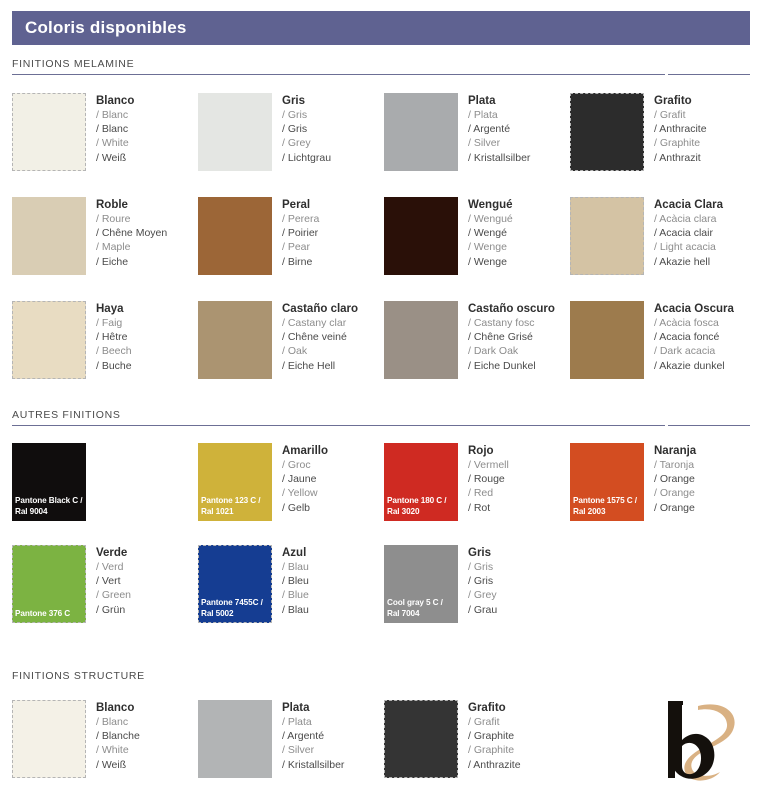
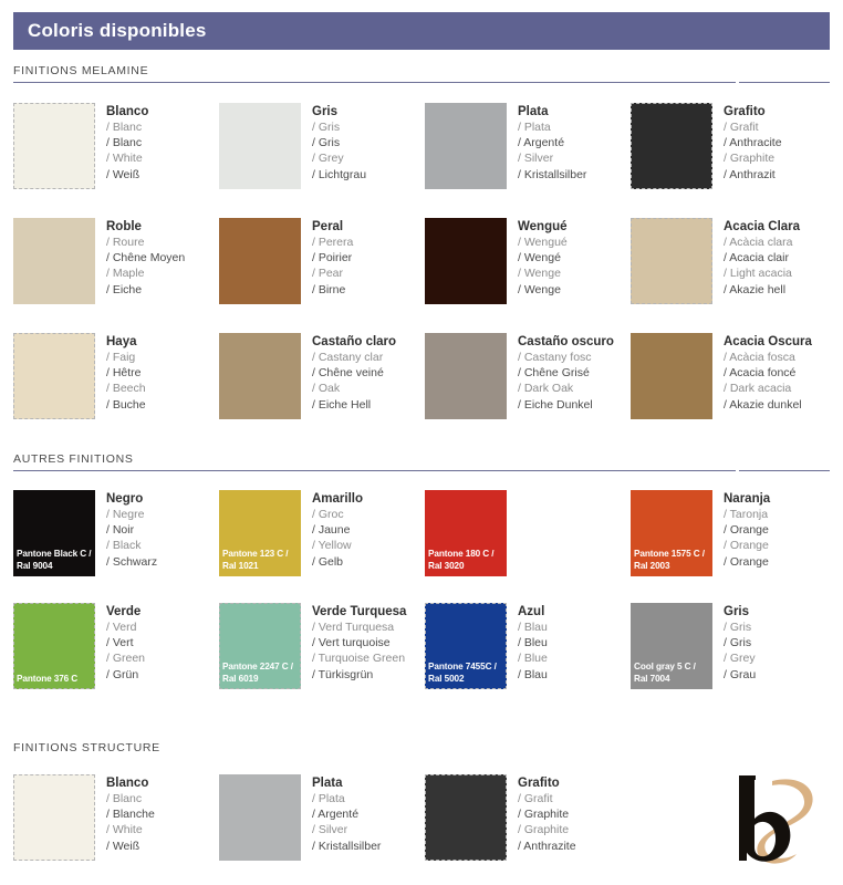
  Coloris disponibles
  FINITIONS MELAMINE
  Blanco
  / Blanc
  / Blanc
  / White
  / Weiß
  Gris
  / Gris
  / Gris
  / Grey
  / Lichtgrau
  Plata
  / Plata
  / Argenté
  / Silver
  / Kristallsilber
  Grafito
  / Grafit
  / Anthracite
  / Graphite
  / Anthrazit
  Roble
  / Roure
  / Chêne Moyen
  / Maple
  / Eiche
  Peral
  / Perera
  / Poirier
  / Pear
  / Birne
  Wengué
  / Wengué
  / Wengé
  / Wenge
  / Wenge
  Acacia Clara
  / Acàcia clara
  / Acacia clair
  / Light acacia
  / Akazie hell
  Haya
  / Faig
  / Hêtre
  / Beech
  / Buche
  Castaño claro
  / Castany clar
  / Chêne veiné
  / Oak
  / Eiche Hell
  Castaño oscuro
  / Castany fosc
  / Chêne Grisé
  / Dark Oak
  / Eiche Dunkel
  Acacia Oscura
  / Acàcia fosca
  / Acacia foncé
  / Dark acacia
  / Akazie dunkel
  AUTRES FINITIONS
  Pantone Black C / Ral 9004
+ Negro
+ / Negre
+ / Noir
+ / Black
+ / Schwarz
  Pantone 123 C / Ral 1021
  Amarillo
  / Groc
  / Jaune
  / Yellow
  / Gelb
  Pantone 180 C / Ral 3020
- Rojo
- / Vermell
- / Rouge
- / Red
- / Rot
  Pantone 1575 C / Ral 2003
  Naranja
  / Taronja
  / Orange
  / Orange
  / Orange
  Pantone 376 C
  Verde
  / Verd
  / Vert
  / Green
  / Grün
+ Pantone 2247 C / Ral 6019
+ Verde Turquesa
+ / Verd Turquesa
+ / Vert turquoise
+ / Turquoise Green
+ / Türkisgrün
  Pantone 7455C / Ral 5002
  Azul
  / Blau
  / Bleu
  / Blue
  / Blau
  Cool gray 5 C / Ral 7004
  Gris
  / Gris
  / Gris
  / Grey
  / Grau
  FINITIONS STRUCTURE
  Blanco
  / Blanc
  / Blanche
  / White
  / Weiß
  Plata
  / Plata
  / Argenté
  / Silver
  / Kristallsilber
  Grafito
  / Grafit
  / Graphite
  / Graphite
  / Anthrazite
